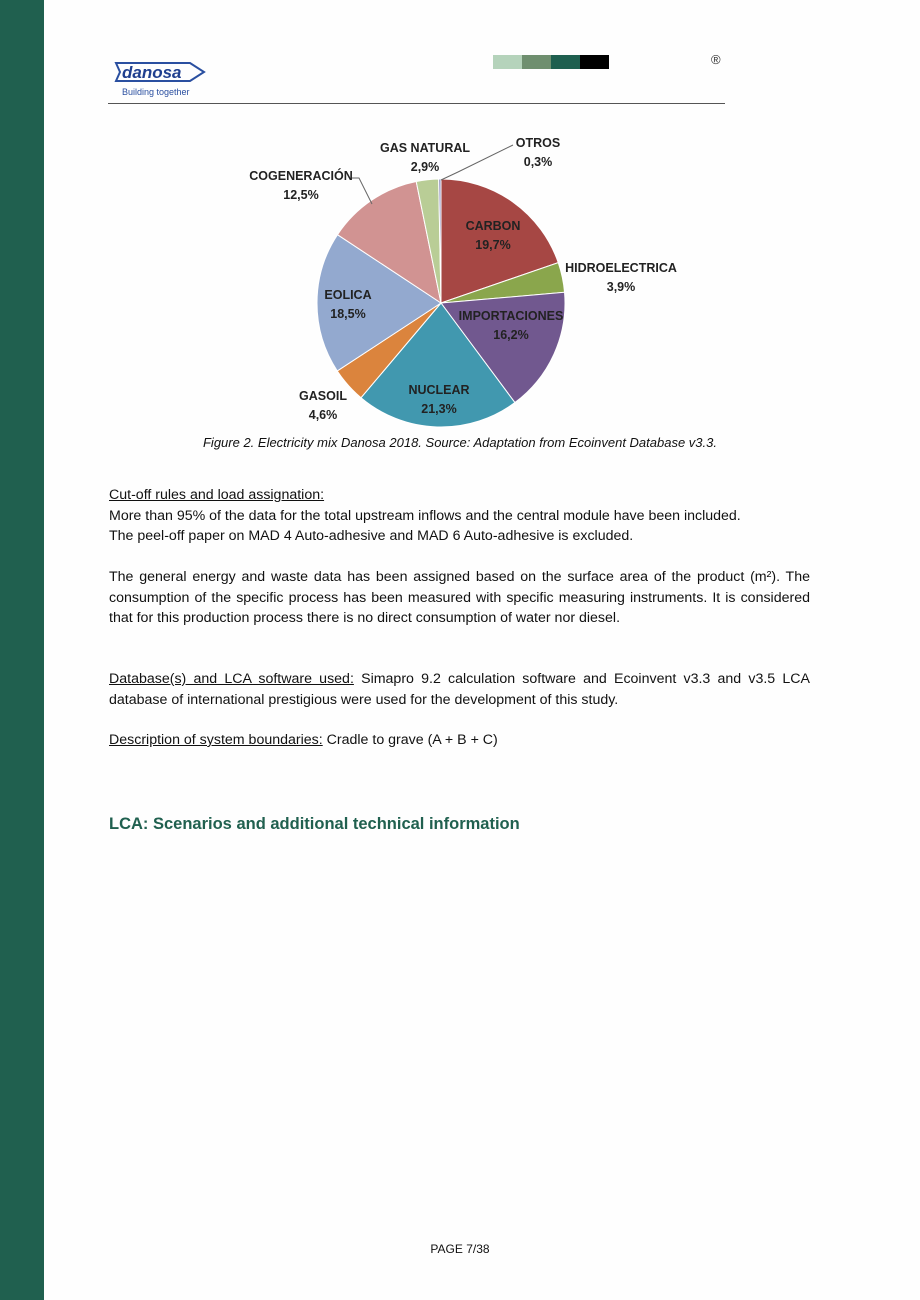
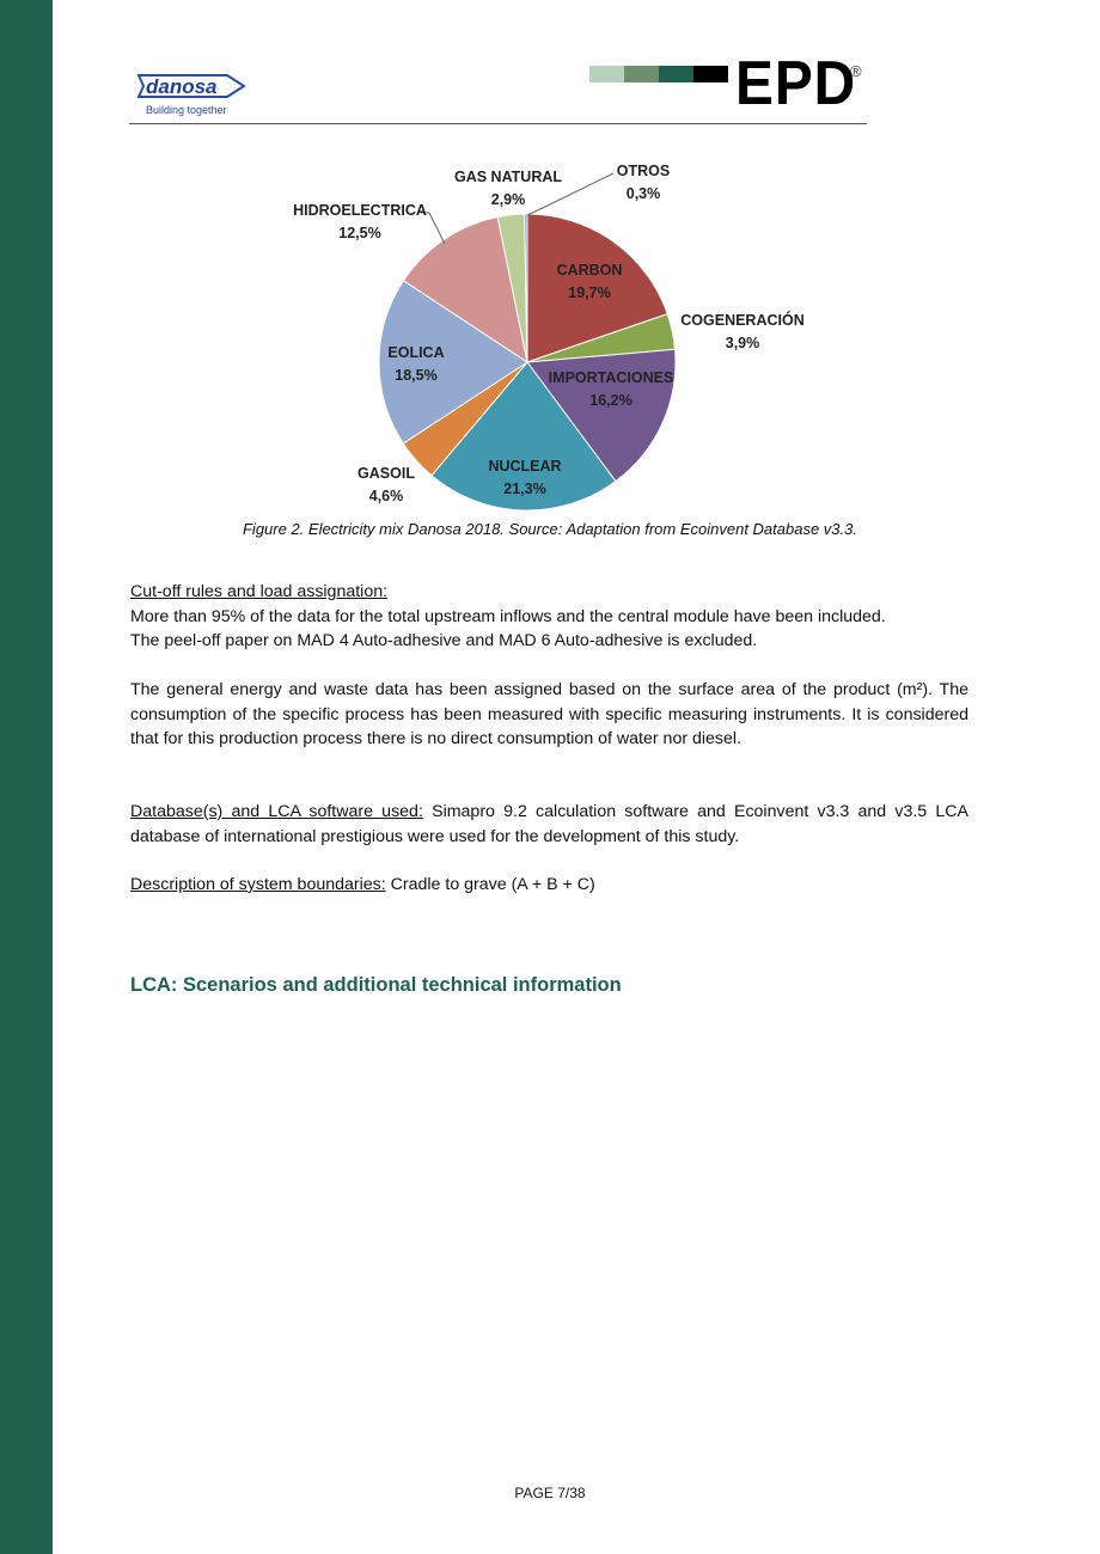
  danosa
  Building together
+ EPD
  ®
  CARBON
  19,7%
- HIDROELECTRICA
+ COGENERACIÓN
  3,9%
  IMPORTACIONES
  16,2%
  NUCLEAR
  21,3%
  GASOIL
  4,6%
  EOLICA
  18,5%
- COGENERACIÓN
+ HIDROELECTRICA
  12,5%
  GAS NATURAL
  2,9%
  OTROS
  0,3%
  Figure 2. Electricity mix Danosa 2018. Source: Adaptation from Ecoinvent Database v3.3.
  Cut-off rules and load assignation:
  More than 95% of the data for the total upstream inflows and the central module have been included.
  The peel-off paper on MAD 4 Auto-adhesive and MAD 6 Auto-adhesive is excluded.
  The general energy and waste data has been assigned based on the surface area of the product (m²). The consumption of the specific process has been measured with specific measuring instruments. It is considered that for this production process there is no direct consumption of water nor diesel.
  Database(s) and LCA software used: Simapro 9.2 calculation software and Ecoinvent v3.3 and v3.5 LCA database of international prestigious were used for the development of this study.
  Description of system boundaries: Cradle to grave (A + B + C)
  LCA: Scenarios and additional technical information
  PAGE 7/38
